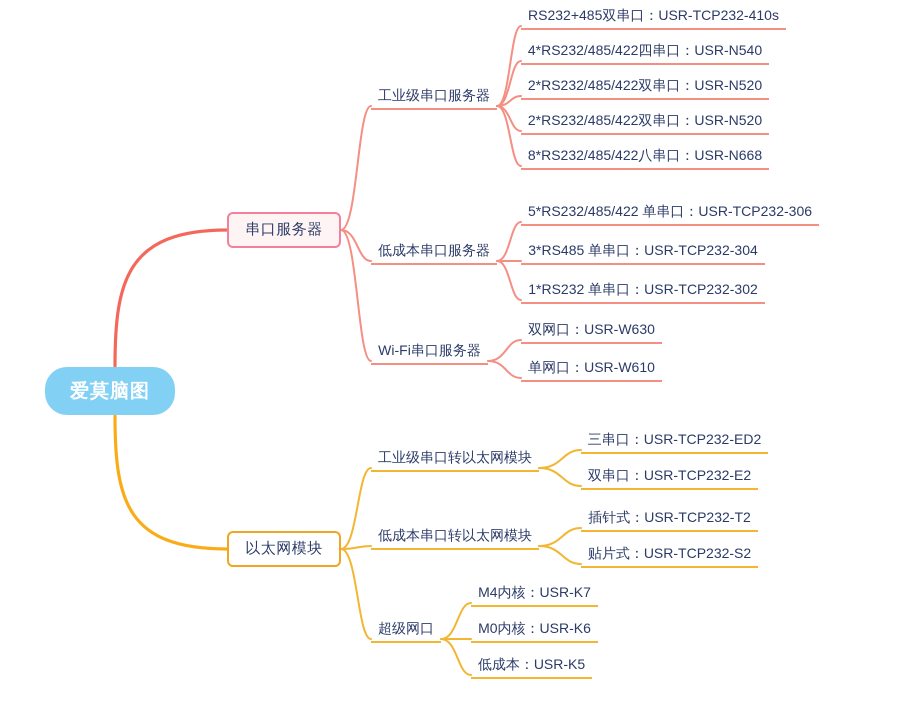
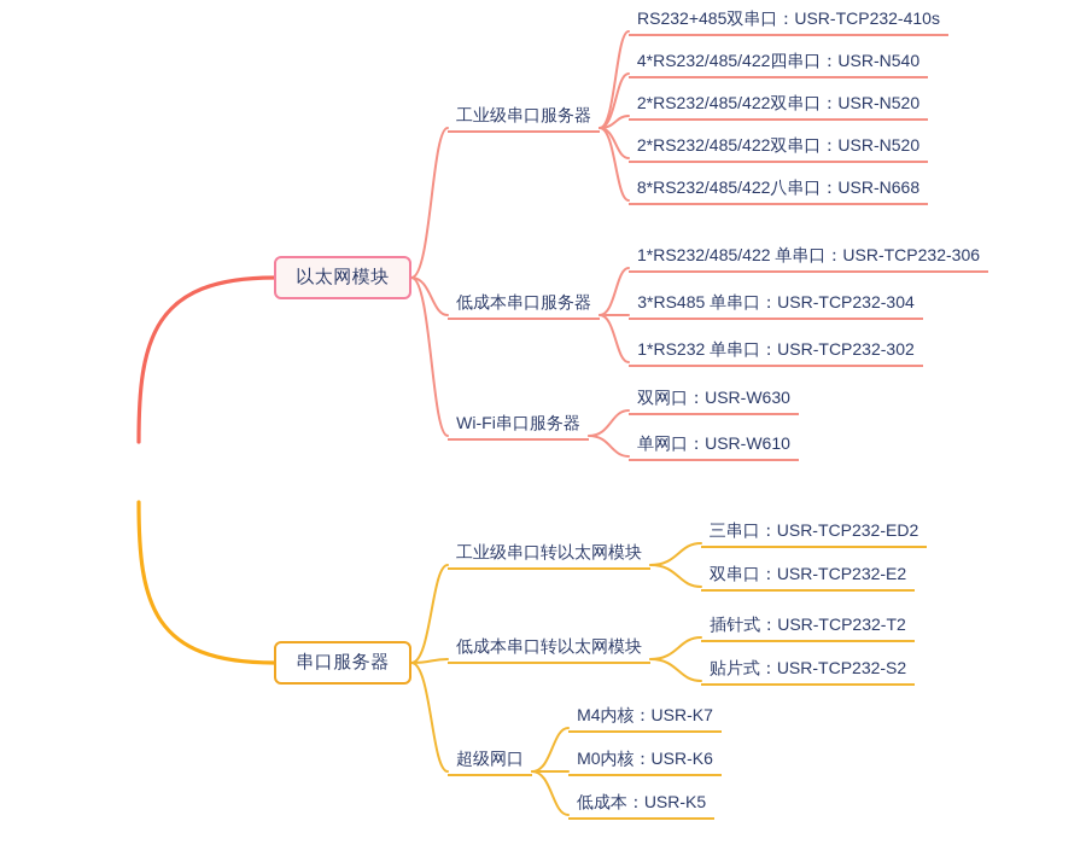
- 爱莫脑图
- 串口服务器
+ 以太网模块
  工业级串口服务器
  RS232+485双串口：USR-TCP232-410s
  4*RS232/485/422四串口：USR-N540
  2*RS232/485/422双串口：USR-N520
  2*RS232/485/422双串口：USR-N520
  8*RS232/485/422八串口：USR-N668
  低成本串口服务器
- 5*RS232/485/422 单串口：USR-TCP232-306
+ 1*RS232/485/422 单串口：USR-TCP232-306
  3*RS485 单串口：USR-TCP232-304
  1*RS232 单串口：USR-TCP232-302
  Wi-Fi串口服务器
  双网口：USR-W630
  单网口：USR-W610
- 以太网模块
+ 串口服务器
  工业级串口转以太网模块
  三串口：USR-TCP232-ED2
  双串口：USR-TCP232-E2
  低成本串口转以太网模块
  插针式：USR-TCP232-T2
  贴片式：USR-TCP232-S2
  超级网口
  M4内核：USR-K7
  M0内核：USR-K6
  低成本：USR-K5
